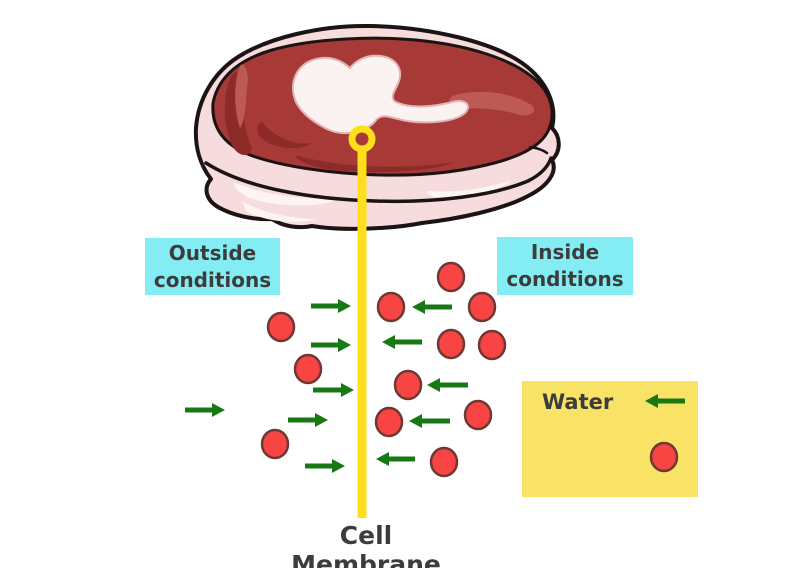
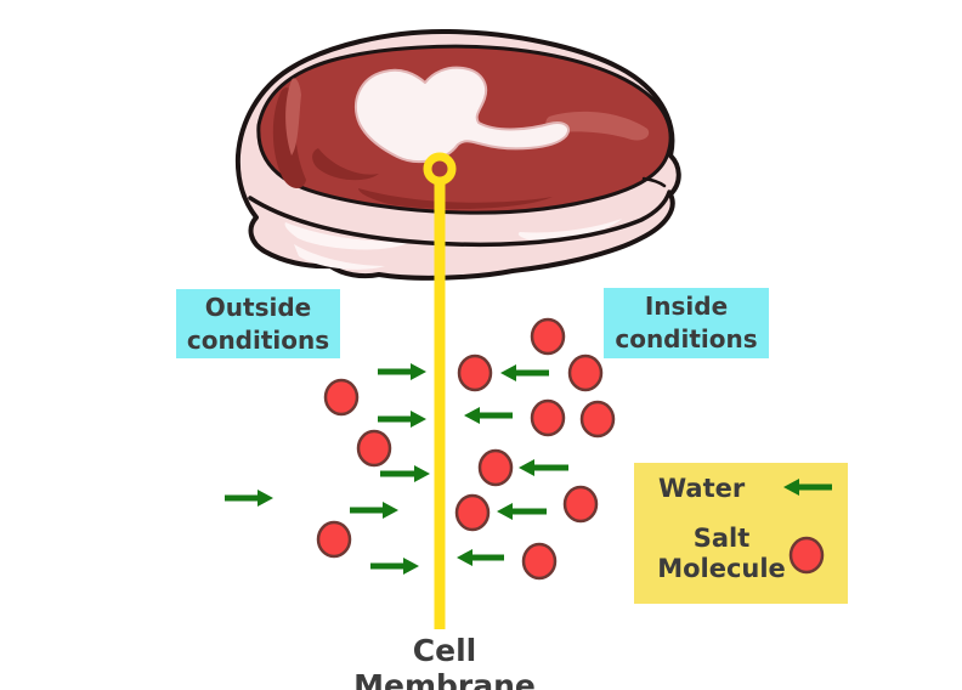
  Outside
  conditions
  Inside
  conditions
  Water
+ Salt
+ Molecule
  Cell Membrane
